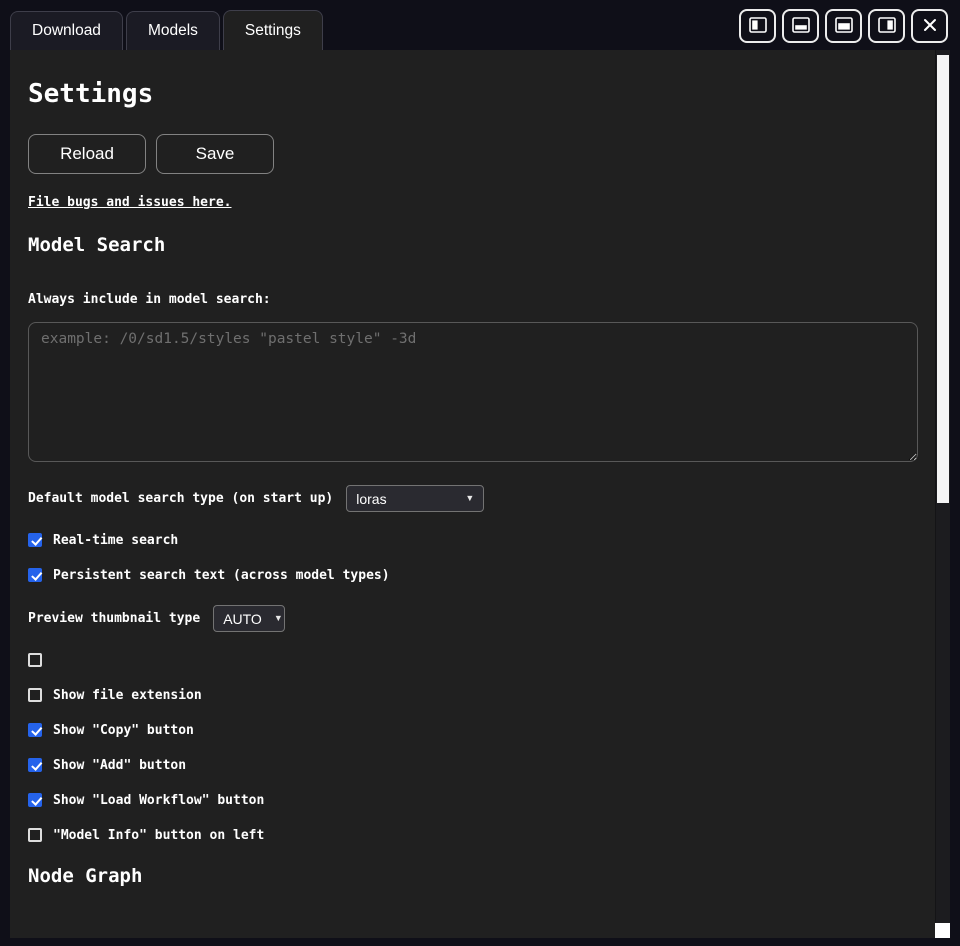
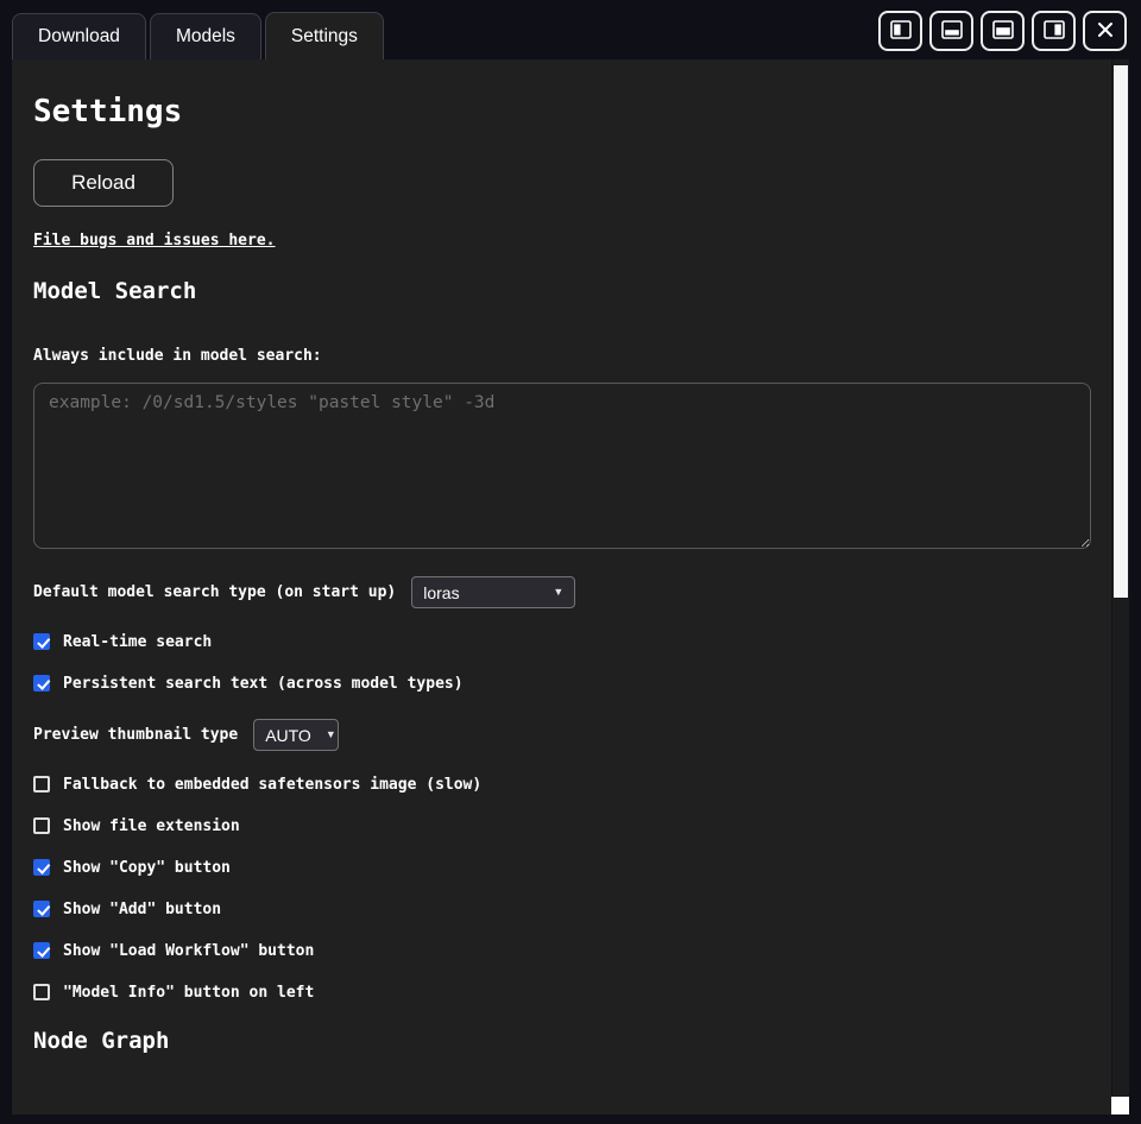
  Download
  Models
  Settings
  Settings
  Reload
- Save
  File bugs and issues here.
  Model Search
  Always include in model search:
  example: /0/sd1.5/styles "pastel style" -3d
  Default model search type (on start up)
  loras
  ▼
  Real-time search
  Persistent search text (across model types)
  Preview thumbnail type
  AUTO
  ▼
+ Fallback to embedded safetensors image (slow)
  Show file extension
  Show "Copy" button
  Show "Add" button
  Show "Load Workflow" button
  "Model Info" button on left
  Node Graph
